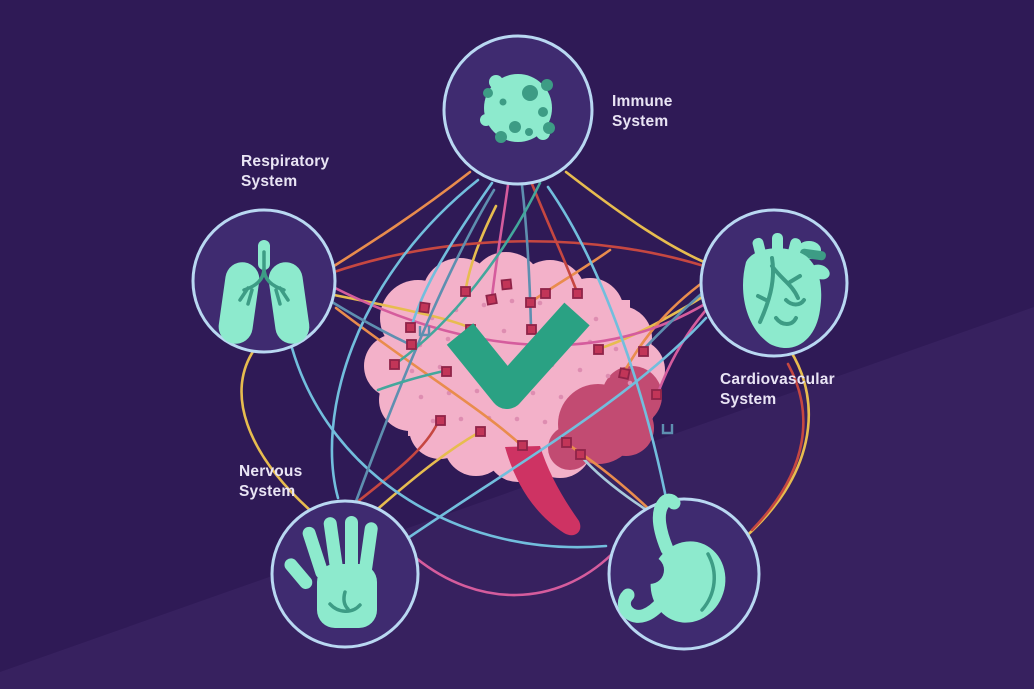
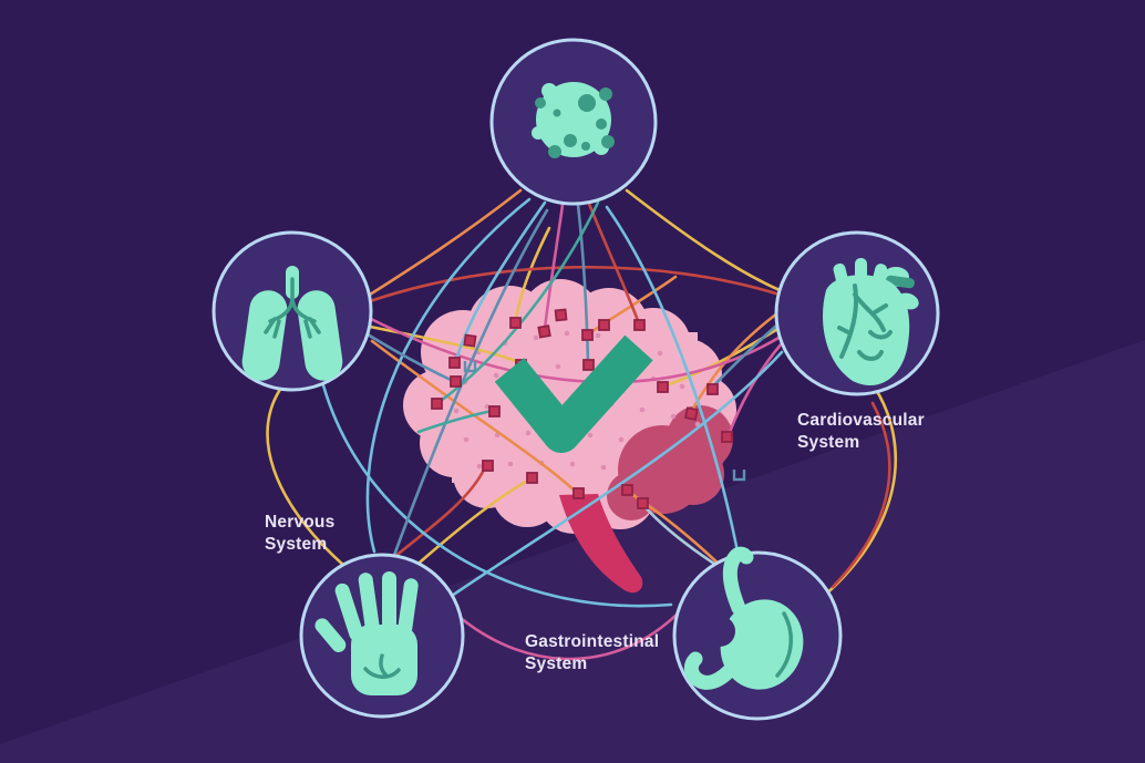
- Immune System
- Respiratory System
  Cardiovascular System
  Nervous System
+ Gastrointestinal System
